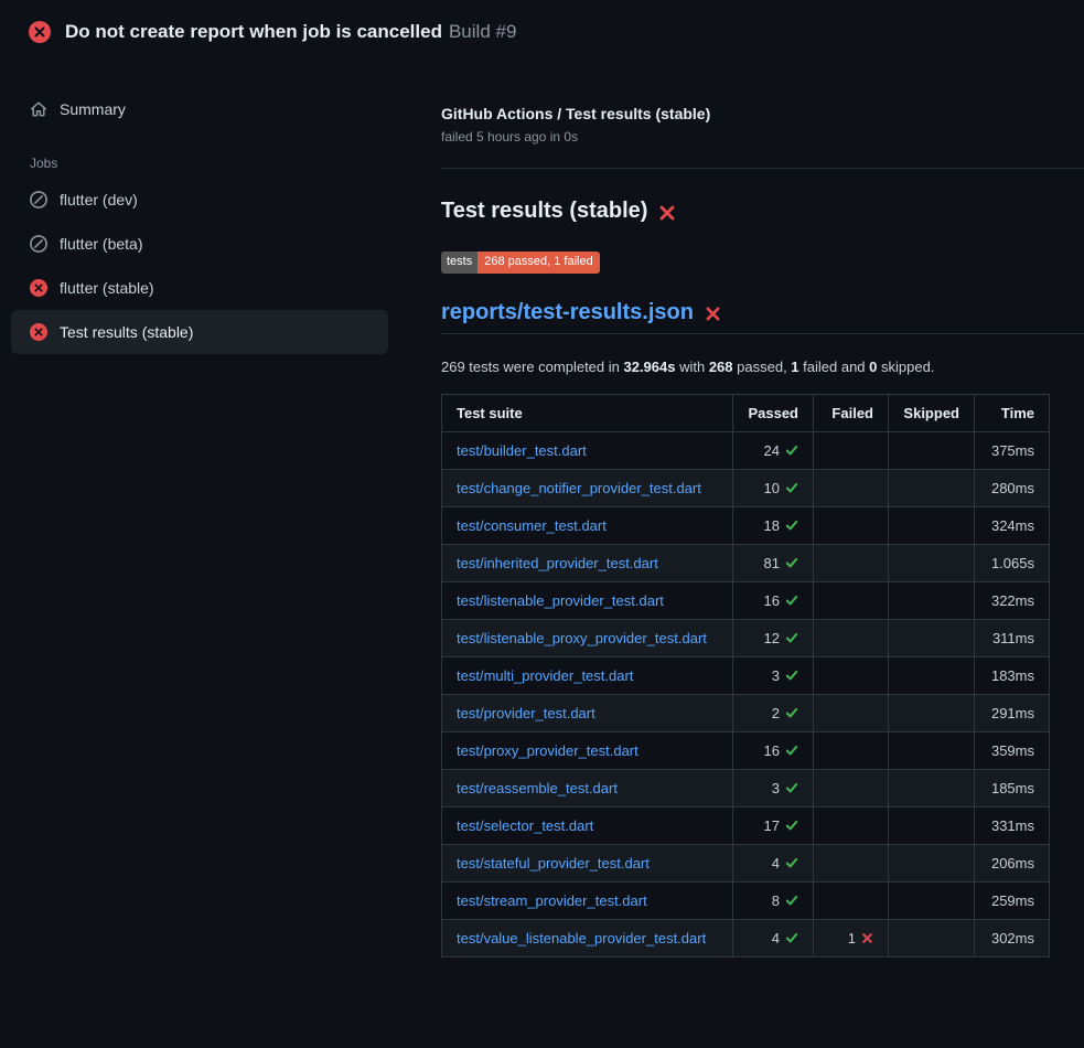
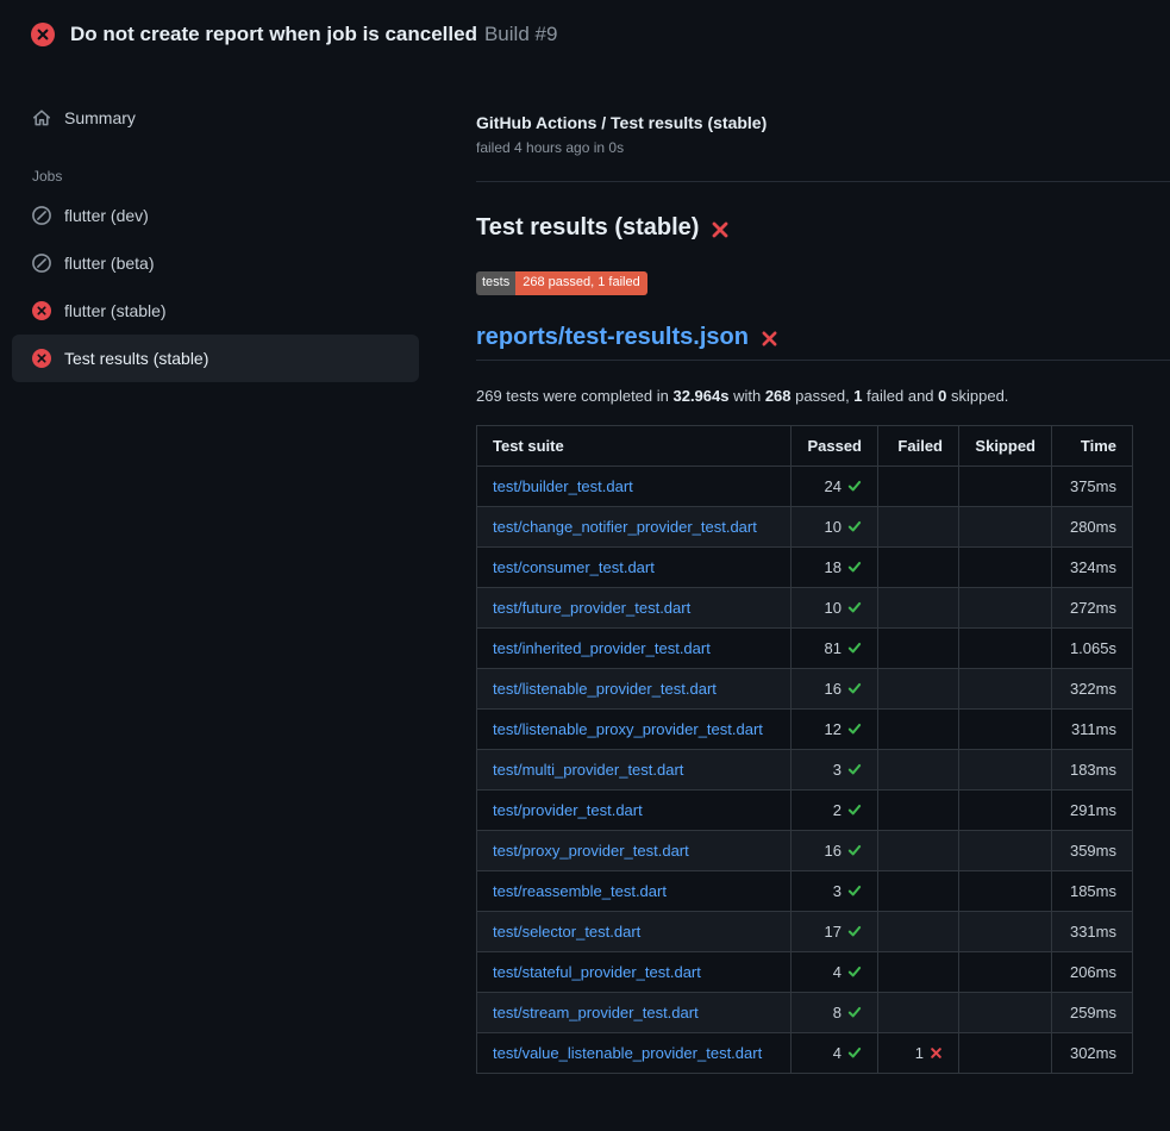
  Do not create report when job is cancelled Build #9
  Summary
  Jobs
  flutter (dev)
  flutter (beta)
  flutter (stable)
  Test results (stable)
  GitHub Actions / Test results (stable)
- failed 5 hours ago in 0s
+ failed 4 hours ago in 0s
  Test results (stable)
  tests
  268 passed, 1 failed
  reports/test-results.json
  269 tests were completed in 32.964s with 268 passed, 1 failed and 0 skipped.
  Test suite	Passed	Failed	Skipped	Time
  test/builder_test.dart	24			375ms
  test/change_notifier_provider_test.dart	10			280ms
  test/consumer_test.dart	18			324ms
+ test/future_provider_test.dart	10			272ms
  test/inherited_provider_test.dart	81			1.065s
  test/listenable_provider_test.dart	16			322ms
  test/listenable_proxy_provider_test.dart	12			311ms
  test/multi_provider_test.dart	3			183ms
  test/provider_test.dart	2			291ms
  test/proxy_provider_test.dart	16			359ms
  test/reassemble_test.dart	3			185ms
  test/selector_test.dart	17			331ms
  test/stateful_provider_test.dart	4			206ms
  test/stream_provider_test.dart	8			259ms
  test/value_listenable_provider_test.dart	4	1		302ms
